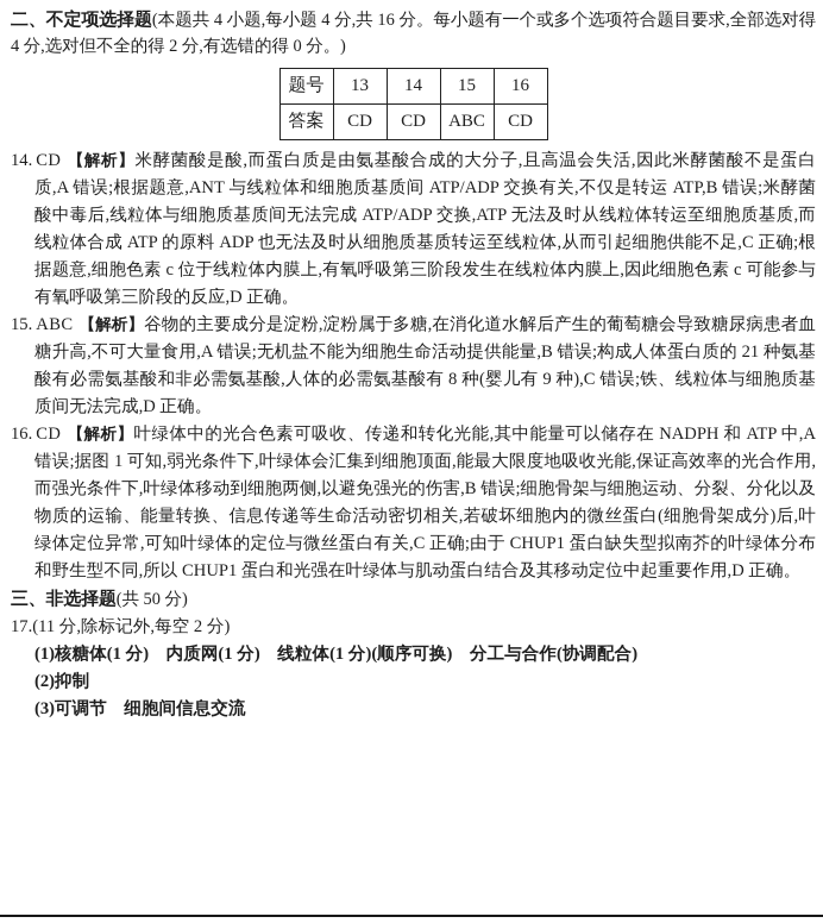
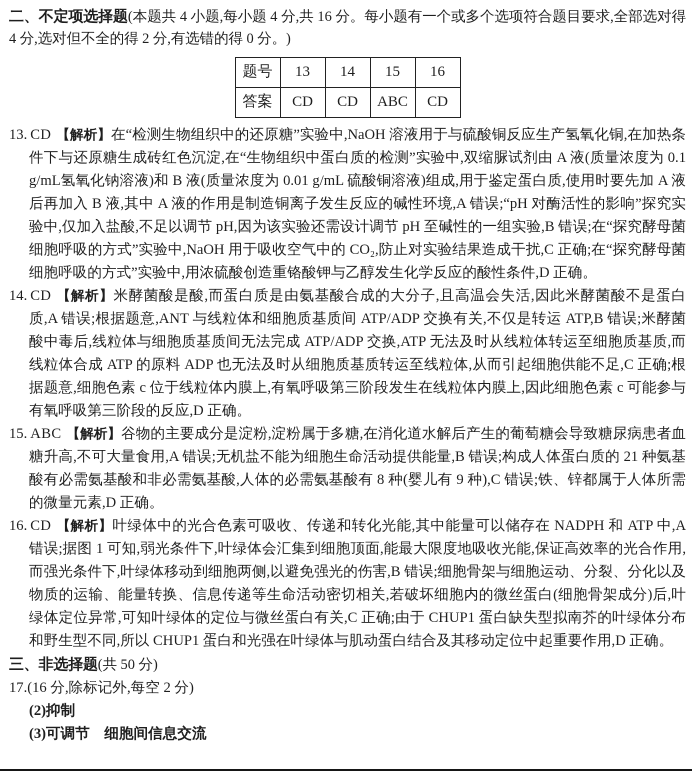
  二、不定项选择题(本题共 4 小题,每小题 4 分,共 16 分。每小题有一个或多个选项符合题目要求,全部选对得 4 分,选对但不全的得 2 分,有选错的得 0 分。)
  题号	13	14	15	16
  答案	CD	CD	ABC	CD
+ 13. CD 【解析】在“检测生物组织中的还原糖”实验中,NaOH 溶液用于与硫酸铜反应生产氢氧化铜,在加热条件下与还原糖生成砖红色沉淀,在“生物组织中蛋白质的检测”实验中,双缩脲试剂由 A 液(质量浓度为 0.1 g/mL氢氧化钠溶液)和 B 液(质量浓度为 0.01 g/mL 硫酸铜溶液)组成,用于鉴定蛋白质,使用时要先加 A 液后再加入 B 液,其中 A 液的作用是制造铜离子发生反应的碱性环境,A 错误;“pH 对酶活性的影响”探究实验中,仅加入盐酸,不足以调节 pH,因为该实验还需设计调节 pH 至碱性的一组实验,B 错误;在“探究酵母菌细胞呼吸的方式”实验中,NaOH 用于吸收空气中的 CO₂,防止对实验结果造成干扰,C 正确;在“探究酵母菌细胞呼吸的方式”实验中,用浓硫酸创造重铬酸钾与乙醇发生化学反应的酸性条件,D 正确。
  14. CD 【解析】米酵菌酸是酸,而蛋白质是由氨基酸合成的大分子,且高温会失活,因此米酵菌酸不是蛋白质,A 错误;根据题意,ANT 与线粒体和细胞质基质间 ATP/ADP 交换有关,不仅是转运 ATP,B 错误;米酵菌酸中毒后,线粒体与细胞质基质间无法完成 ATP/ADP 交换,ATP 无法及时从线粒体转运至细胞质基质,而线粒体合成 ATP 的原料 ADP 也无法及时从细胞质基质转运至线粒体,从而引起细胞供能不足,C 正确;根据题意,细胞色素 c 位于线粒体内膜上,有氧呼吸第三阶段发生在线粒体内膜上,因此细胞色素 c 可能参与有氧呼吸第三阶段的反应,D 正确。
- 15. ABC 【解析】谷物的主要成分是淀粉,淀粉属于多糖,在消化道水解后产生的葡萄糖会导致糖尿病患者血糖升高,不可大量食用,A 错误;无机盐不能为细胞生命活动提供能量,B 错误;构成人体蛋白质的 21 种氨基酸有必需氨基酸和非必需氨基酸,人体的必需氨基酸有 8 种(婴儿有 9 种),C 错误;铁、线粒体与细胞质基质间无法完成,D 正确。
+ 15. ABC 【解析】谷物的主要成分是淀粉,淀粉属于多糖,在消化道水解后产生的葡萄糖会导致糖尿病患者血糖升高,不可大量食用,A 错误;无机盐不能为细胞生命活动提供能量,B 错误;构成人体蛋白质的 21 种氨基酸有必需氨基酸和非必需氨基酸,人体的必需氨基酸有 8 种(婴儿有 9 种),C 错误;铁、锌都属于人体所需的微量元素,D 正确。
  16. CD 【解析】叶绿体中的光合色素可吸收、传递和转化光能,其中能量可以储存在 NADPH 和 ATP 中,A 错误;据图 1 可知,弱光条件下,叶绿体会汇集到细胞顶面,能最大限度地吸收光能,保证高效率的光合作用,而强光条件下,叶绿体移动到细胞两侧,以避免强光的伤害,B 错误;细胞骨架与细胞运动、分裂、分化以及物质的运输、能量转换、信息传递等生命活动密切相关,若破坏细胞内的微丝蛋白(细胞骨架成分)后,叶绿体定位异常,可知叶绿体的定位与微丝蛋白有关,C 正确;由于 CHUP1 蛋白缺失型拟南芥的叶绿体分布和野生型不同,所以 CHUP1 蛋白和光强在叶绿体与肌动蛋白结合及其移动定位中起重要作用,D 正确。
  三、非选择题(共 50 分)
- 17.(11 分,除标记外,每空 2 分)
+ 17.(16 分,除标记外,每空 2 分)
- (1)核糖体(1 分) 内质网(1 分) 线粒体(1 分)(顺序可换) 分工与合作(协调配合)
  (2)抑制
  (3)可调节 细胞间信息交流
